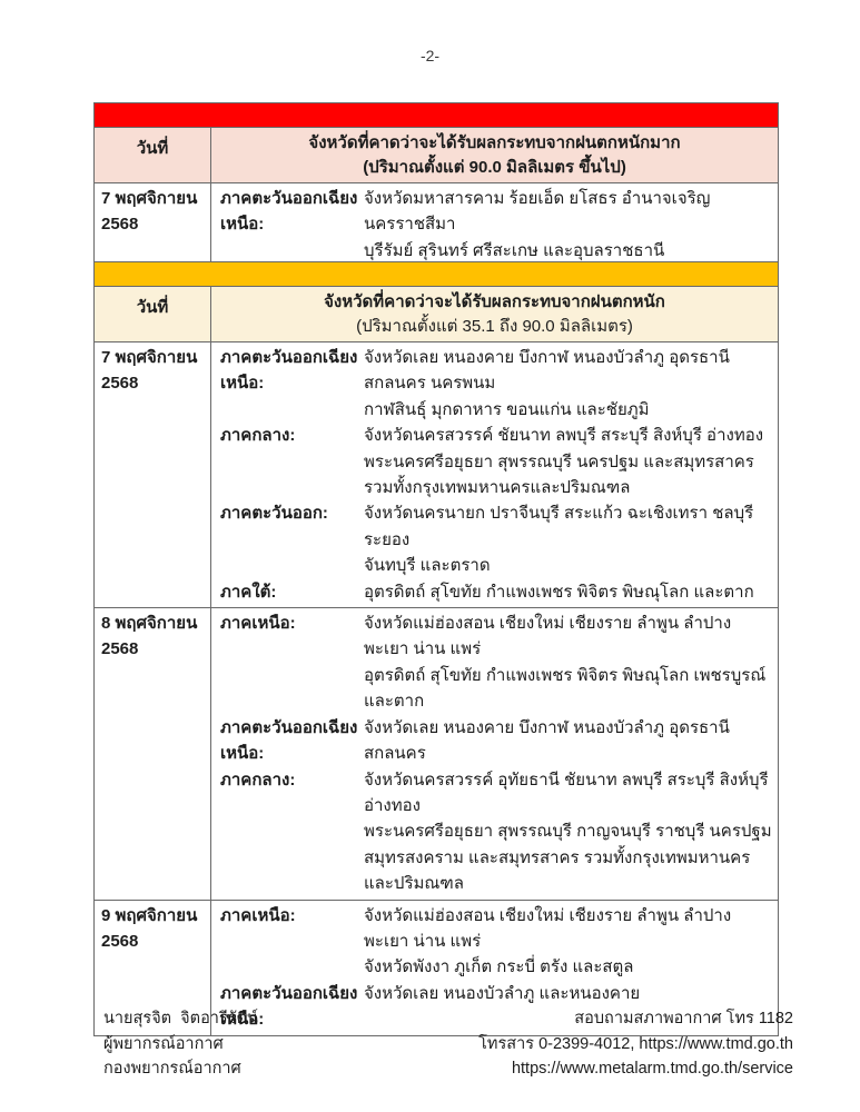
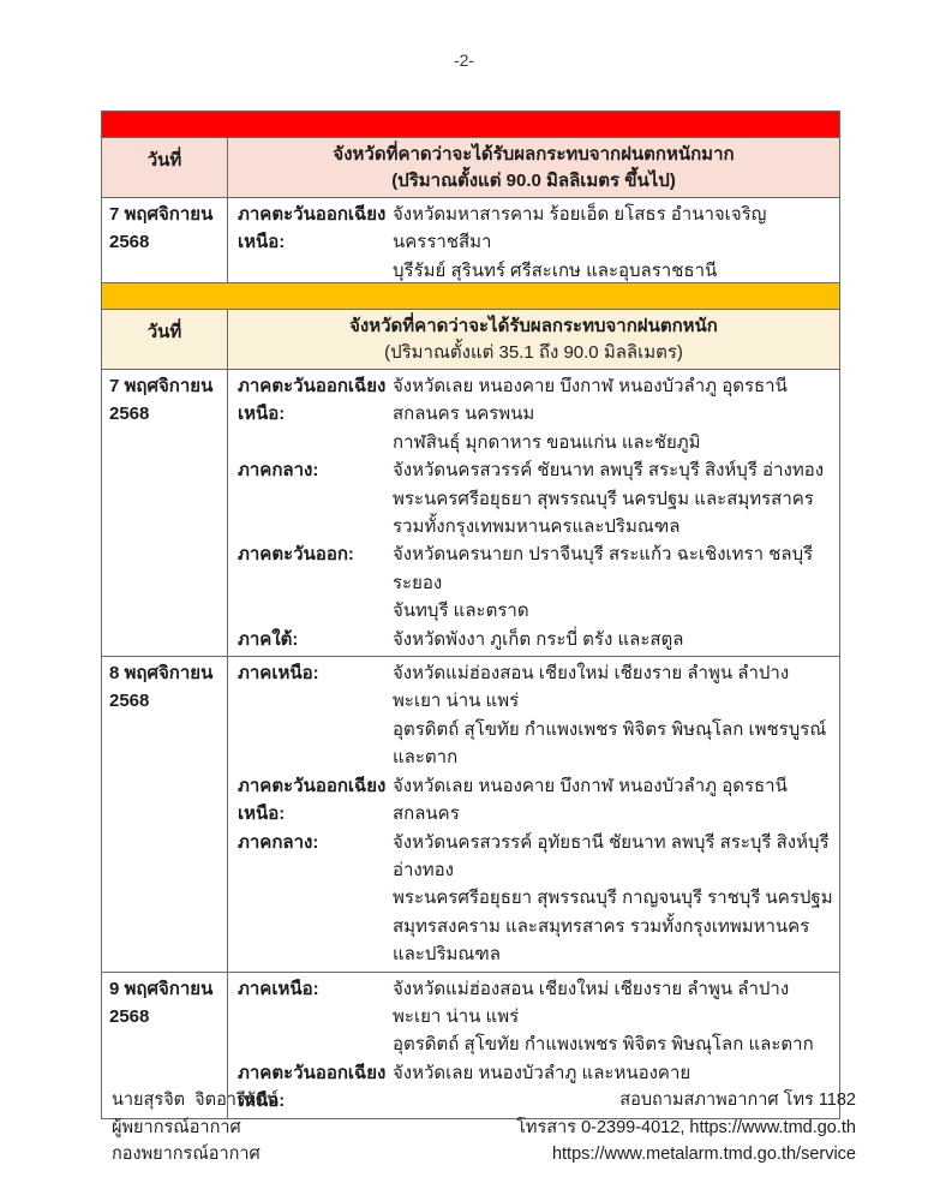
  -2-
  วันที่
  จังหวัดที่คาดว่าจะได้รับผลกระทบจากฝนตกหนักมาก
  (ปริมาณตั้งแต่ 90.0 มิลลิเมตร ขึ้นไป)
  7 พฤศจิกายน 2568
  ภาคตะวันออกเฉียงเหนือ:
  จังหวัดมหาสารคาม ร้อยเอ็ด ยโสธร อำนาจเจริญ นครราชสีมา
  บุรีรัมย์ สุรินทร์ ศรีสะเกษ และอุบลราชธานี
  วันที่
  จังหวัดที่คาดว่าจะได้รับผลกระทบจากฝนตกหนัก
  (ปริมาณตั้งแต่ 35.1 ถึง 90.0 มิลลิเมตร)
  7 พฤศจิกายน 2568
  ภาคตะวันออกเฉียงเหนือ:
  จังหวัดเลย หนองคาย บึงกาฬ หนองบัวลำภู อุดรธานี สกลนคร นครพนม
  กาฬสินธุ์ มุกดาหาร ขอนแก่น และชัยภูมิ
  ภาคกลาง:
  จังหวัดนครสวรรค์ ชัยนาท ลพบุรี สระบุรี สิงห์บุรี อ่างทอง
  พระนครศรีอยุธยา สุพรรณบุรี นครปฐม และสมุทรสาคร
  รวมทั้งกรุงเทพมหานครและปริมณฑล
  ภาคตะวันออก:
  จังหวัดนครนายก ปราจีนบุรี สระแก้ว ฉะเชิงเทรา ชลบุรี ระยอง
  จันทบุรี และตราด
  ภาคใต้:
- อุตรดิตถ์ สุโขทัย กำแพงเพชร พิจิตร พิษณุโลก และตาก
+ จังหวัดพังงา ภูเก็ต กระบี่ ตรัง และสตูล
  8 พฤศจิกายน 2568
  ภาคเหนือ:
  จังหวัดแม่ฮ่องสอน เชียงใหม่ เชียงราย ลำพูน ลำปาง พะเยา น่าน แพร่
  อุตรดิตถ์ สุโขทัย กำแพงเพชร พิจิตร พิษณุโลก เพชรบูรณ์ และตาก
  ภาคตะวันออกเฉียงเหนือ:
  จังหวัดเลย หนองคาย บึงกาฬ หนองบัวลำภู อุดรธานี สกลนคร
  ภาคกลาง:
  จังหวัดนครสวรรค์ อุทัยธานี ชัยนาท ลพบุรี สระบุรี สิงห์บุรี อ่างทอง
  พระนครศรีอยุธยา สุพรรณบุรี กาญจนบุรี ราชบุรี นครปฐม
  สมุทรสงคราม และสมุทรสาคร รวมทั้งกรุงเทพมหานครและปริมณฑล
  9 พฤศจิกายน 2568
  ภาคเหนือ:
  จังหวัดแม่ฮ่องสอน เชียงใหม่ เชียงราย ลำพูน ลำปาง พะเยา น่าน แพร่
- จังหวัดพังงา ภูเก็ต กระบี่ ตรัง และสตูล
+ อุตรดิตถ์ สุโขทัย กำแพงเพชร พิจิตร พิษณุโลก และตาก
  ภาคตะวันออกเฉียงเหนือ:
  จังหวัดเลย หนองบัวลำภู และหนองคาย
  นายสุรจิต จิตอารีรัตน์
  ผู้พยากรณ์อากาศ
  กองพยากรณ์อากาศ
  สอบถามสภาพอากาศ โทร 1182
  โทรสาร 0-2399-4012, https://www.tmd.go.th
  https://www.metalarm.tmd.go.th/service
